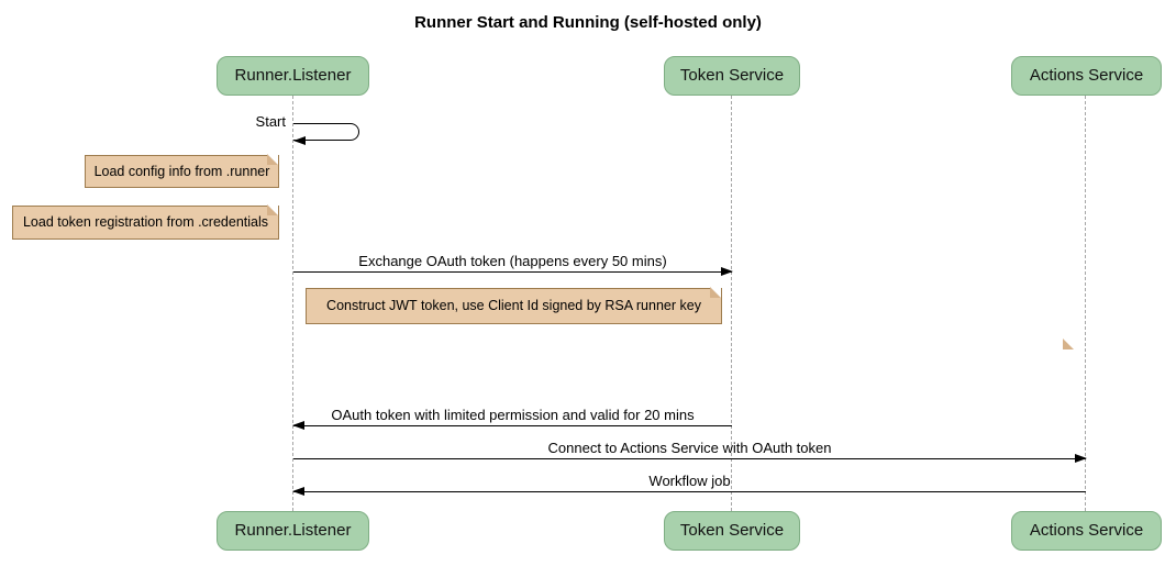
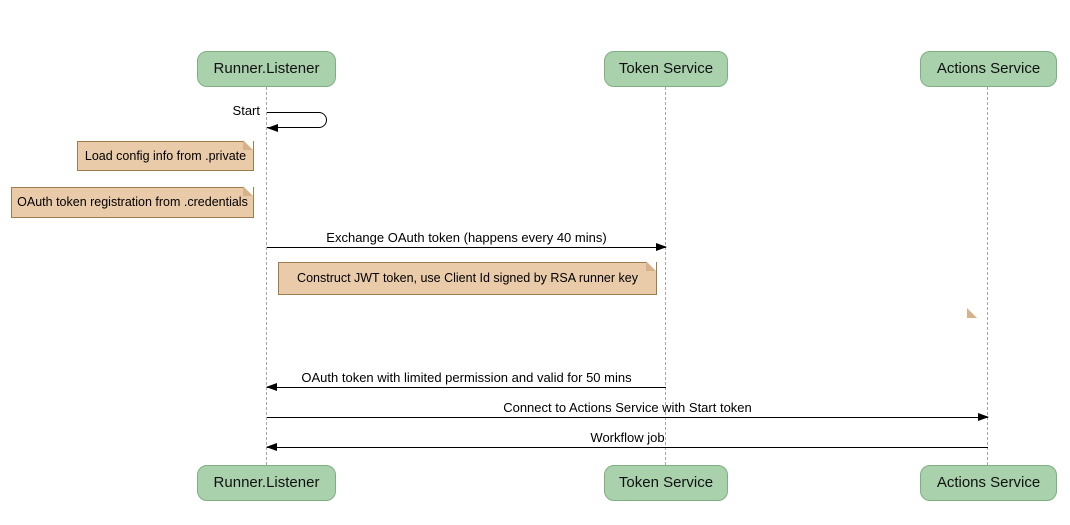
- Runner Start and Running (self-hosted only)
  Runner.Listener
  Token Service
  Actions Service
  Runner.Listener
  Token Service
  Actions Service
  Start
- Load config info from .runner
+ Load config info from .private
- Load token registration from .credentials
+ OAuth token registration from .credentials
- Exchange OAuth token (happens every 50 mins)
+ Exchange OAuth token (happens every 40 mins)
  Construct JWT token, use Client Id signed by RSA runner key
- OAuth token with limited permission and valid for 20 mins
+ OAuth token with limited permission and valid for 50 mins
- Connect to Actions Service with OAuth token
+ Connect to Actions Service with Start token
  Workflow job
